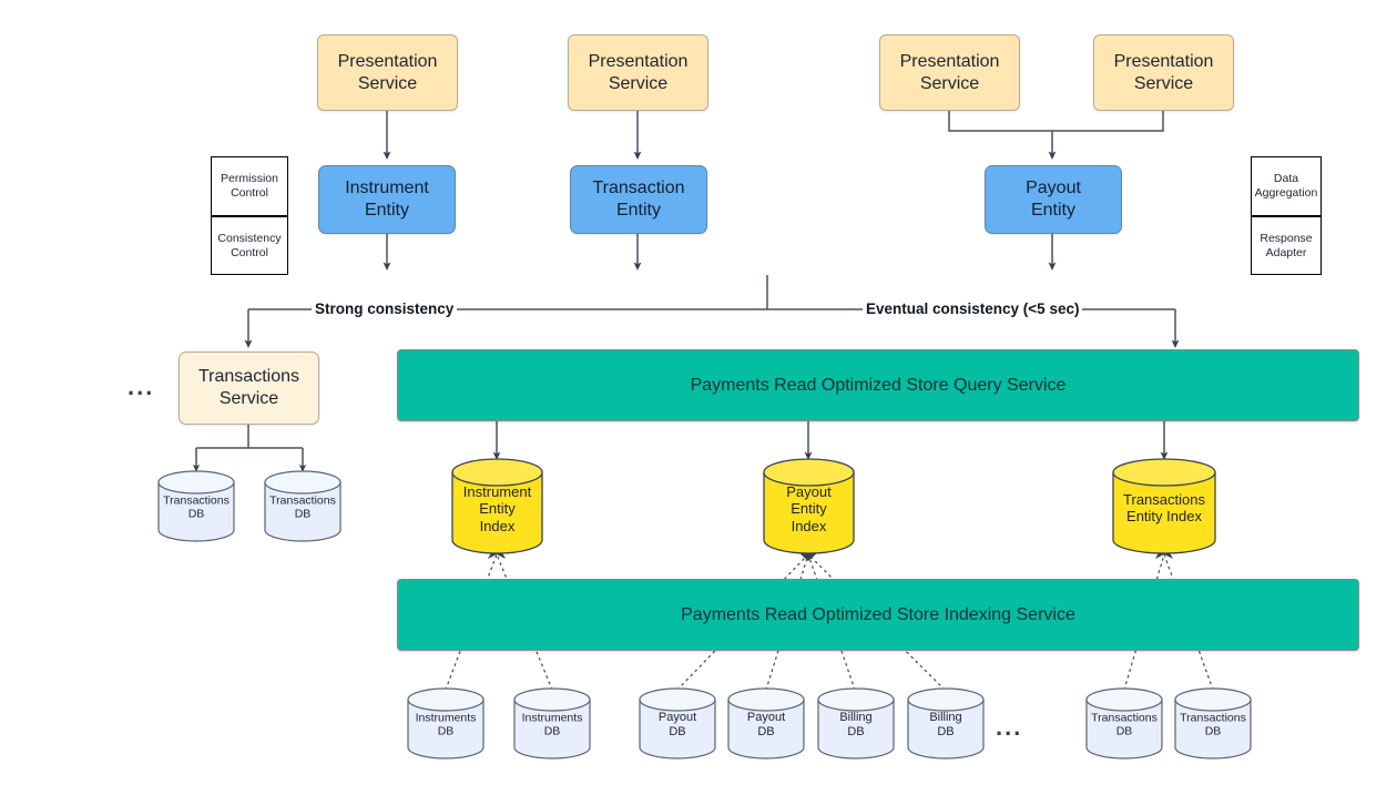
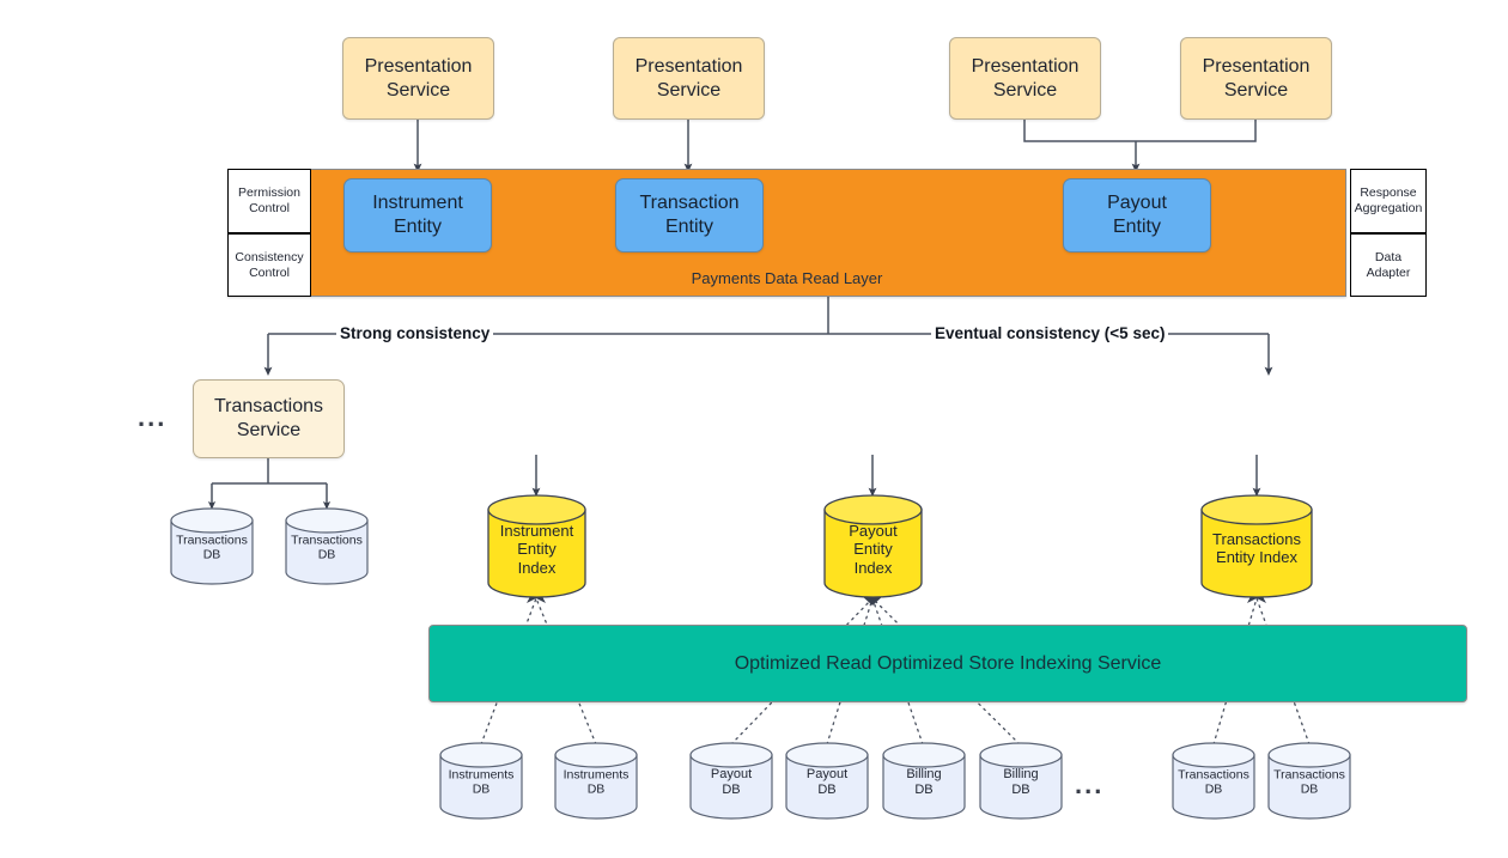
  Presentation
  Service
  Presentation
  Service
  Presentation
  Service
  Presentation
  Service
+ Payments Data Read Layer
  Permission
  Control
  Consistency
  Control
- Data
+ Response
  Aggregation
- Response
+ Data
  Adapter
  Instrument
  Entity
  Transaction
  Entity
  Payout
  Entity
  Strong consistency
  Eventual consistency (<5 sec)
  ...
  Transactions
  Service
  Transactions
  DB
  Transactions
  DB
- Payments Read Optimized Store Query Service
  Instrument
  Entity
  Index
  Payout
  Entity
  Index
  Transactions
  Entity Index
- Payments Read Optimized Store Indexing Service
+ Optimized Read Optimized Store Indexing Service
  Instruments
  DB
  Instruments
  DB
  Payout
  DB
  Payout
  DB
  Billing
  DB
  Billing
  DB
  ...
  Transactions
  DB
  Transactions
  DB
